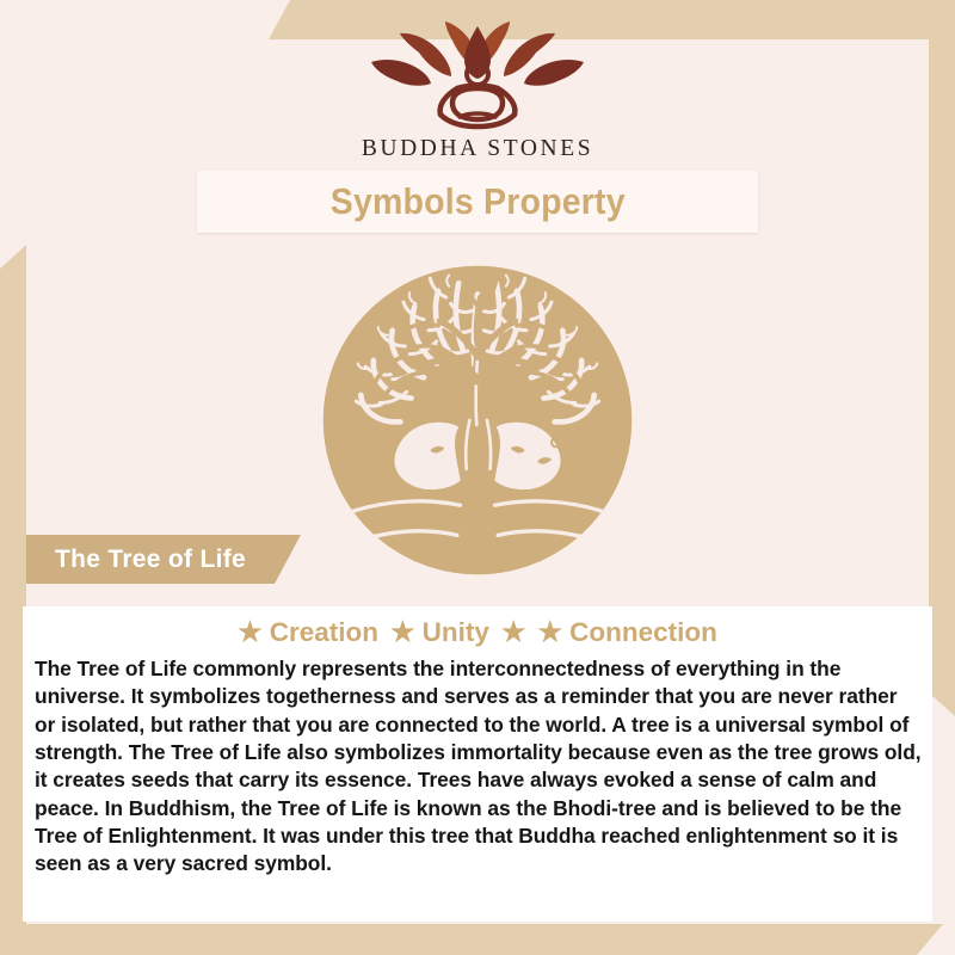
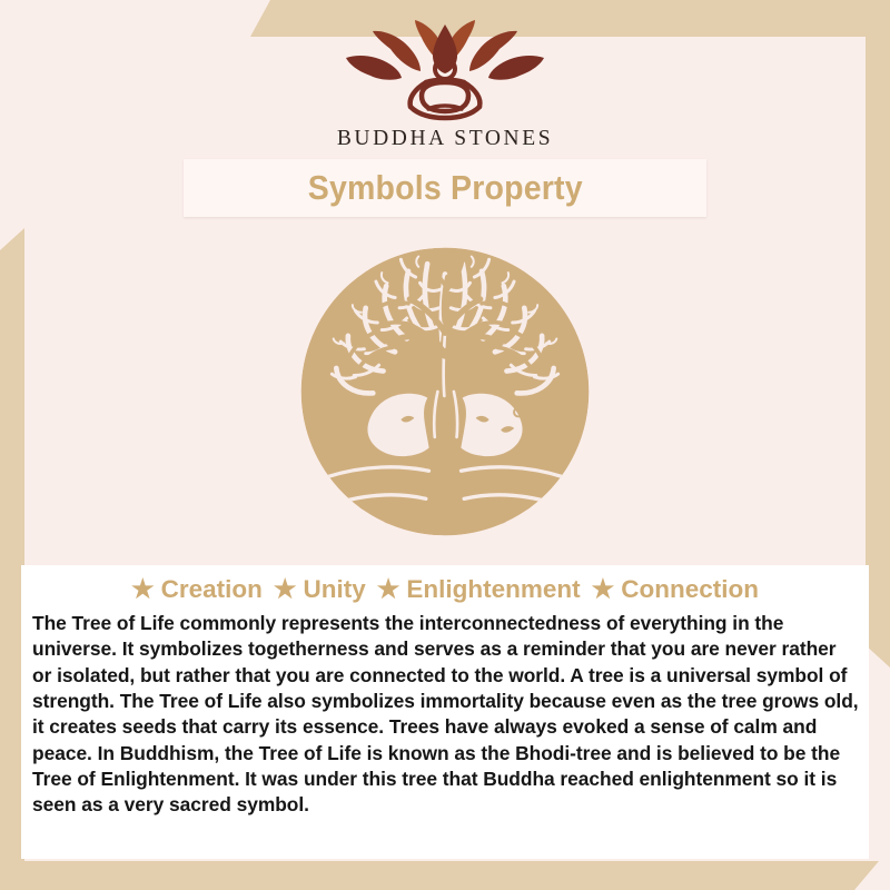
  BUDDHA STONES
  Symbols Property
- The Tree of Life
  ★
  Creation
  ★
  Unity
  ★
+ Enlightenment
  ★
  Connection
  The Tree of Life commonly represents the interconnectedness of everything in the universe. It symbolizes togetherness and serves as a reminder that you are never rather or isolated, but rather that you are connected to the world. A tree is a universal symbol of strength. The Tree of Life also symbolizes immortality because even as the tree grows old, it creates seeds that carry its essence. Trees have always evoked a sense of calm and peace. In Buddhism, the Tree of Life is known as the Bhodi-tree and is believed to be the Tree of Enlightenment. It was under this tree that Buddha reached enlightenment so it is seen as a very sacred symbol.
